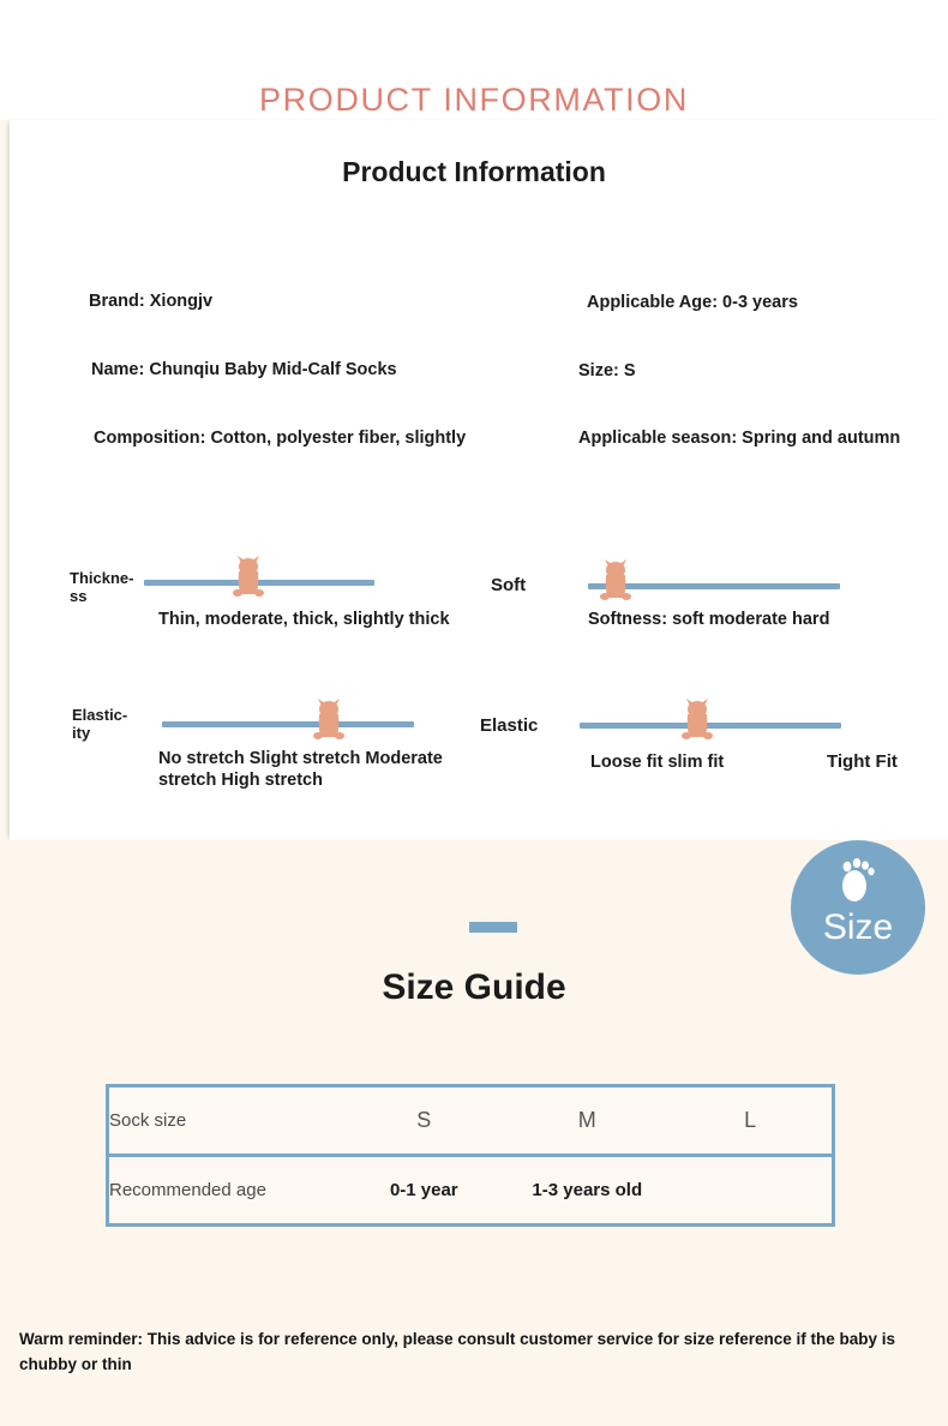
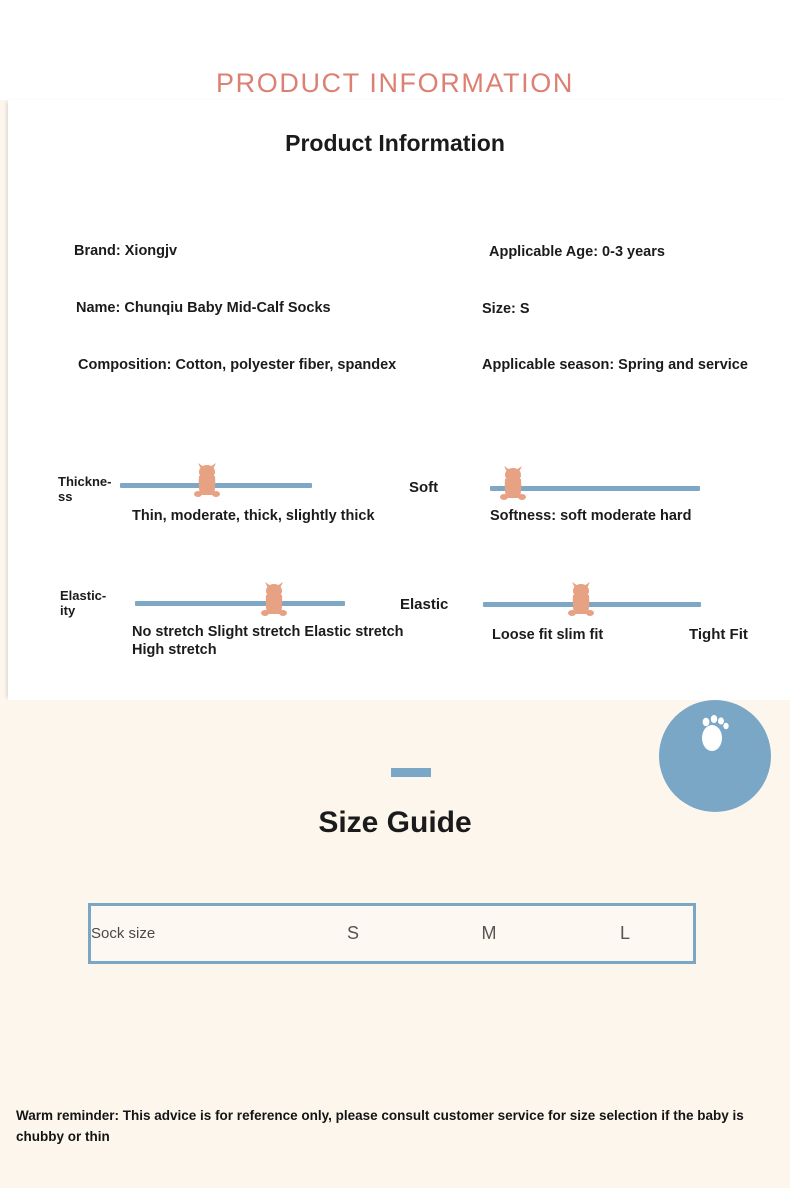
  PRODUCT INFORMATION
  Product Information
  Brand: Xiongjv
  Name: Chunqiu Baby Mid-Calf Socks
- Composition: Cotton, polyester fiber, slightly
+ Composition: Cotton, polyester fiber, spandex
  Applicable Age: 0-3 years
  Size: S
- Applicable season: Spring and autumn
+ Applicable season: Spring and service
  Thickne-
  ss
  Thin, moderate, thick, slightly thick
  Soft
  Softness: soft moderate hard
  Elastic-
  ity
- No stretch Slight stretch Moderate stretch High stretch
+ No stretch Slight stretch Elastic stretch High stretch
  Elastic
  Loose fit slim fit
  Tight Fit
- Size
  Size Guide
  Sock size	S	M	L
- Recommended age	0-1 year	1-3 years old
- Warm reminder: This advice is for reference only, please consult customer service for size reference if the baby is chubby or thin
+ Warm reminder: This advice is for reference only, please consult customer service for size selection if the baby is chubby or thin
